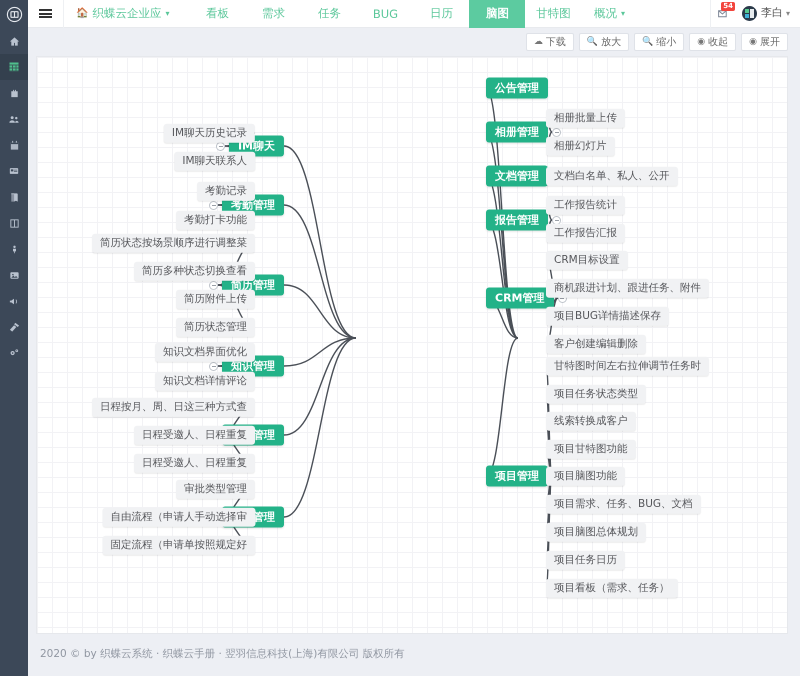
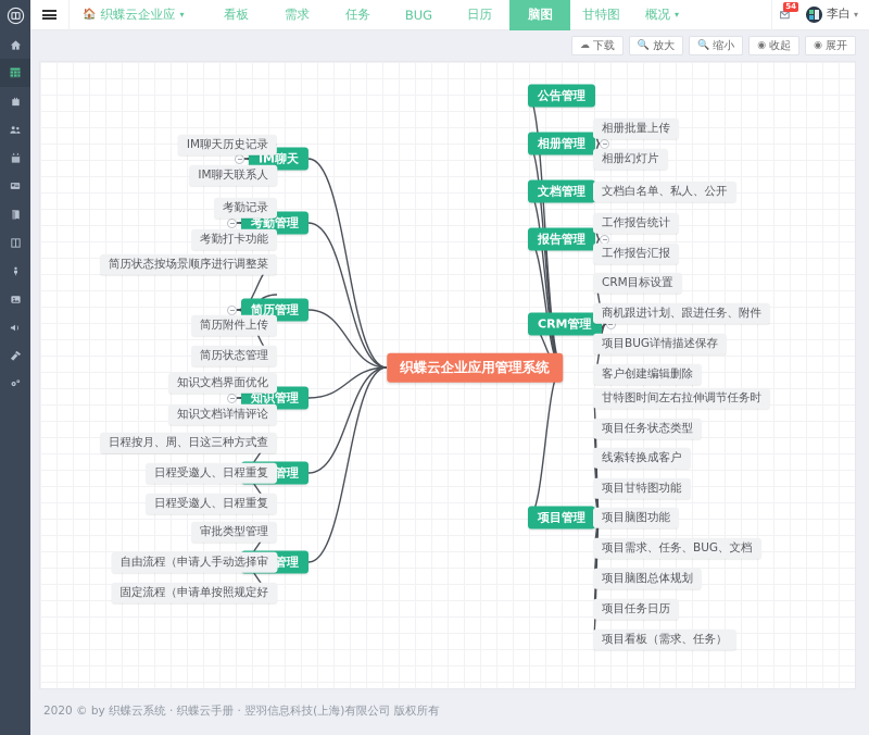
  🏠
  织蝶云企业应
  ▾
  看板
  需求
  任务
  BUG
  日历
  脑图
  甘特图
  概况
  ▾
  54
  李白
  ▾
  ☁
  下载
  🔍
  放大
  🔍
  缩小
  ◉
  收起
  ◉
  展开
+ 织蝶云企业应用管理系统
  IM聊天
  IM聊天历史记录
  IM聊天联系人
  考勤管理
  考勤记录
  考勤打卡功能
  简历管理
  简历状态按场景顺序进行调整菜
- 简历多种状态切换查看
  简历附件上传
  简历状态管理
  知识管理
  知识文档界面优化
  知识文档详情评论
  日程按月、周、日这三种方式查
  日程受邀人、日程重复
  日程受邀人、日程重复
  审批类型管理
  自由流程（申请人手动选择审
  固定流程（申请单按照规定好
  公告管理
  相册管理
  相册批量上传
  相册幻灯片
  文档管理
  文档白名单、私人、公开
  报告管理
  工作报告统计
  工作报告汇报
  CRM管理
  CRM目标设置
  商机跟进计划、跟进任务、附件
  项目BUG详情描述保存
  客户创建编辑删除
  项目管理
  甘特图时间左右拉伸调节任务时
  项目任务状态类型
  线索转换成客户
  项目甘特图功能
  项目脑图功能
  项目需求、任务、BUG、文档
  项目脑图总体规划
  项目任务日历
  项目看板（需求、任务）
  2020 © by 织蝶云系统 · 织蝶云手册 · 翌羽信息科技(上海)有限公司 版权所有
